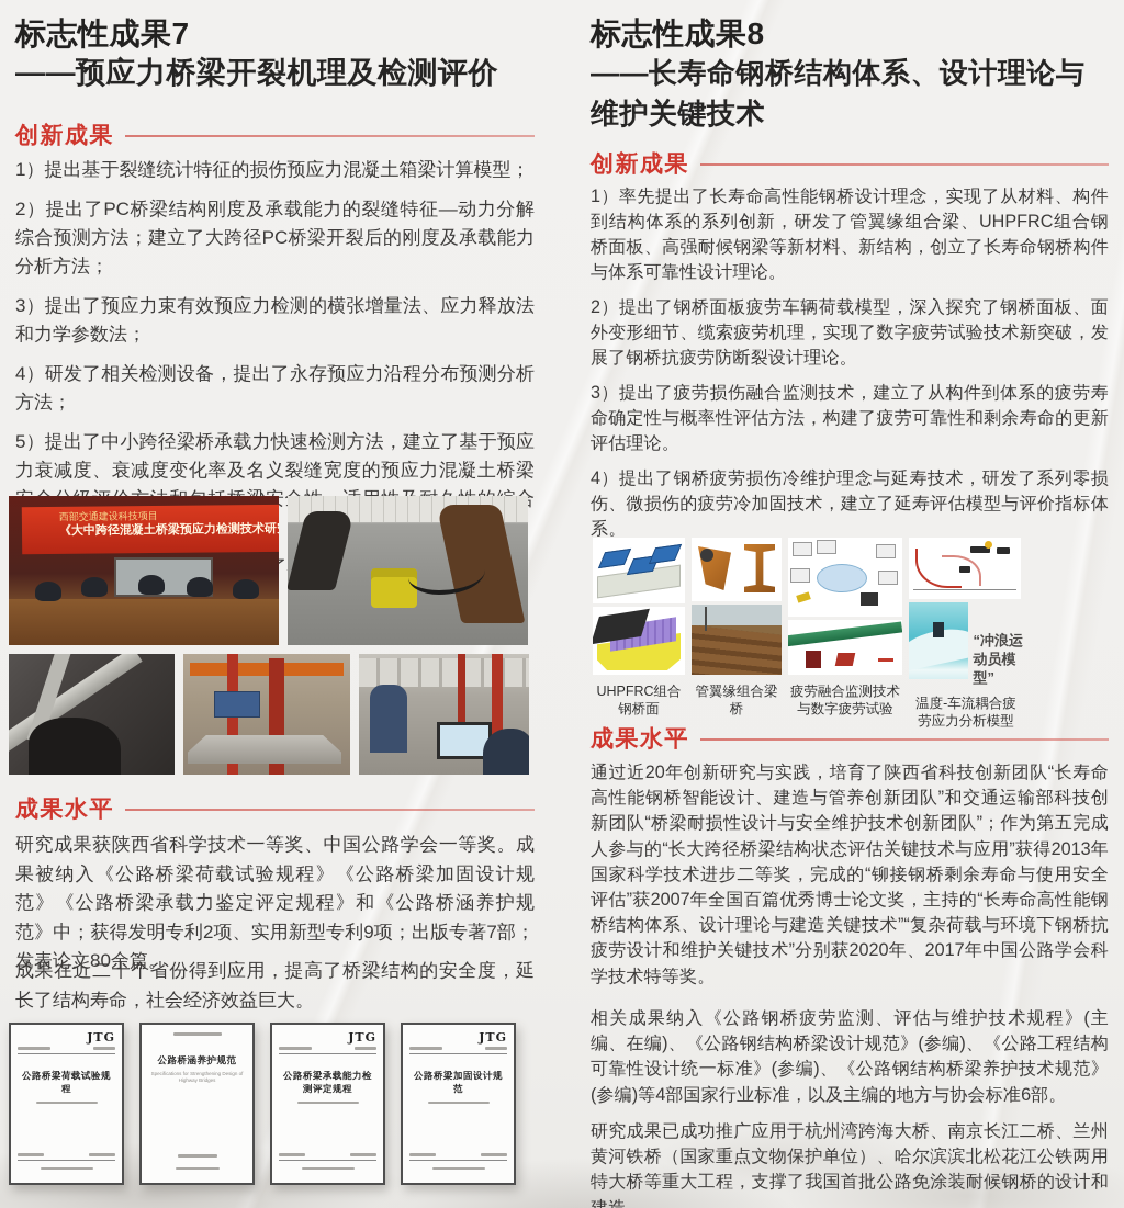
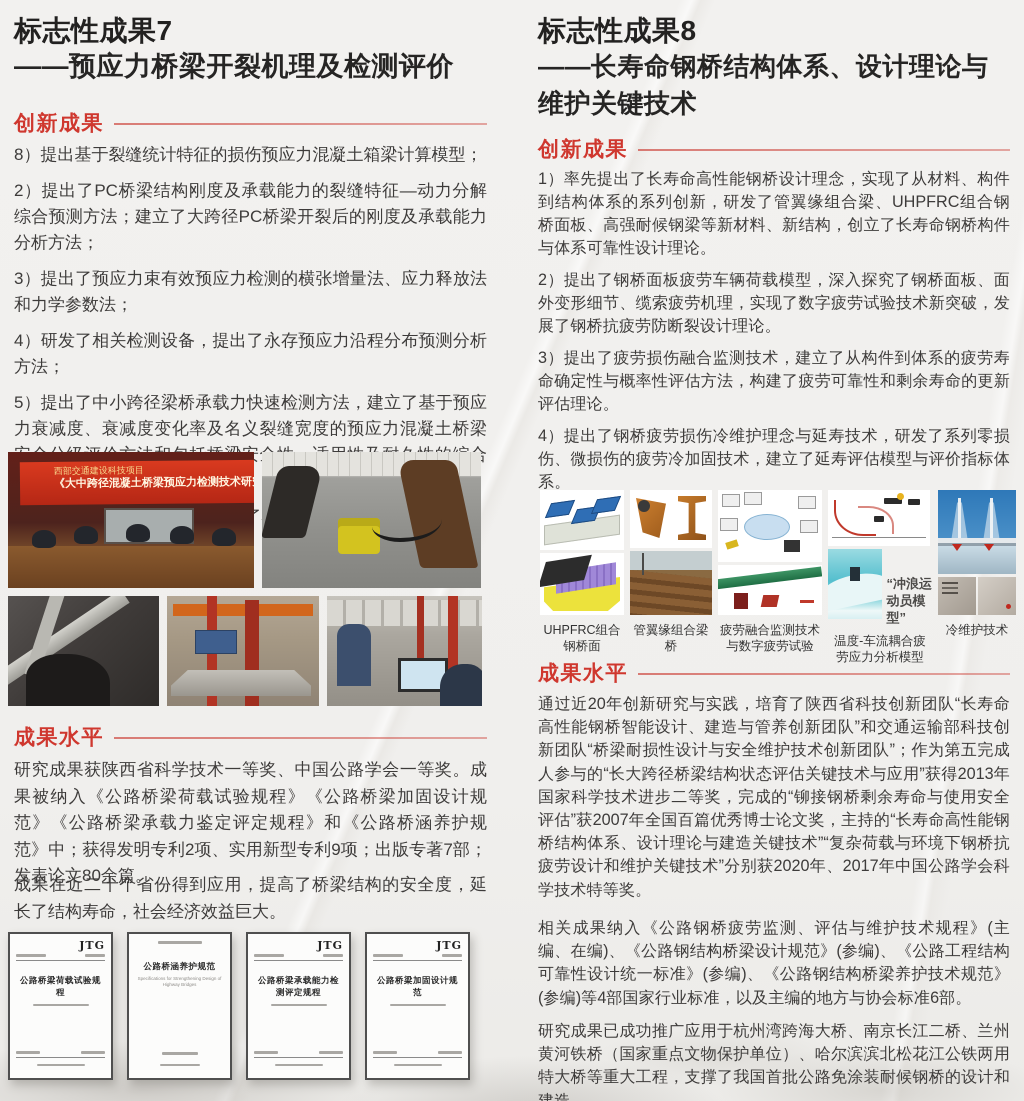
  标志性成果7
  ——预应力桥梁开裂机理及检测评价
  创新成果
- 1）提出基于裂缝统计特征的损伤预应力混凝土箱梁计算模型；
+ 8）提出基于裂缝统计特征的损伤预应力混凝土箱梁计算模型；
  2）提出了PC桥梁结构刚度及承载能力的裂缝特征—动力分解综合预测方法；建立了大跨径PC桥梁开裂后的刚度及承载能力分析方法；
  3）提出了预应力束有效预应力检测的横张增量法、应力释放法和力学参数法；
  4）研发了相关检测设备，提出了永存预应力沿程分布预测分析方法；
  西部交通建设科技项目
  《大中跨径混凝土桥梁预应力检测技术研
  成果水平
  研究成果获陕西省科学技术一等奖、中国公路学会一等奖。成果被纳入《公路桥梁荷载试验规程》《公路桥梁加固设计规范》《公路桥梁承载力鉴定评定规程》和《公路桥涵养护规范》中；获得发明专利2项、实用新型专利9项；出版专著7部；发表论文80余篇。
  成果在近二十个省份得到应用，提高了桥梁结构的安全度，延长了结构寿命，社会经济效益巨大。
  JTG
  公路桥梁荷载试验规程
  公路桥涵养护规范
  JTG
  公路桥梁承载能力检测评定规程
  JTG
  公路桥梁加固设计规范
  标志性成果8
  ——长寿命钢桥结构体系、设计理论与维护关键技术
  创新成果
  1）率先提出了长寿命高性能钢桥设计理念，实现了从材料、构件到结构体系的系列创新，研发了管翼缘组合梁、UHPFRC组合钢桥面板、高强耐候钢梁等新材料、新结构，创立了长寿命钢桥构件与体系可靠性设计理论。
  2）提出了钢桥面板疲劳车辆荷载模型，深入探究了钢桥面板、面外变形细节、缆索疲劳机理，实现了数字疲劳试验技术新突破，发展了钢桥抗疲劳防断裂设计理论。
  3）提出了疲劳损伤融合监测技术，建立了从构件到体系的疲劳寿命确定性与概率性评估方法，构建了疲劳可靠性和剩余寿命的更新评估理论。
  4）提出了钢桥疲劳损伤冷维护理念与延寿技术，研发了系列零损伤、微损伤的疲劳冷加固技术，建立了延寿评估模型与评价指标体系。
  UHPFRC组合钢桥面
  管翼缘组合梁桥
  疲劳融合监测技术与数字疲劳试验
  “冲浪运动员模型”
  温度-车流耦合疲劳应力分析模型
+ 冷维护技术
  成果水平
  通过近20年创新研究与实践，培育了陕西省科技创新团队“长寿命高性能钢桥智能设计、建造与管养创新团队”和交通运输部科技创新团队“桥梁耐损性设计与安全维护技术创新团队”；作为第五完成人参与的“长大跨径桥梁结构状态评估关键技术与应用”获得2013年国家科学技术进步二等奖，完成的“铆接钢桥剩余寿命与使用安全评估”获2007年全国百篇优秀博士论文奖，主持的“长寿命高性能钢桥结构体系、设计理论与建造关键技术”“复杂荷载与环境下钢桥抗疲劳设计和维护关键技术”分别获2020年、2017年中国公路学会科学技术特等奖。
  相关成果纳入《公路钢桥疲劳监测、评估与维护技术规程》(主编、在编)、《公路钢结构桥梁设计规范》(参编)、《公路工程结构可靠性设计统一标准》(参编)、《公路钢结构桥梁养护技术规范》(参编)等4部国家行业标准，以及主编的地方与协会标准6部。
  研究成果已成功推广应用于杭州湾跨海大桥、南京长江二桥、兰州黄河铁桥（国家重点文物保护单位）、哈尔滨滨北松花江公铁两用特大桥等重大工程，支撑了我国首批公路免涂装耐候钢桥的设计和
